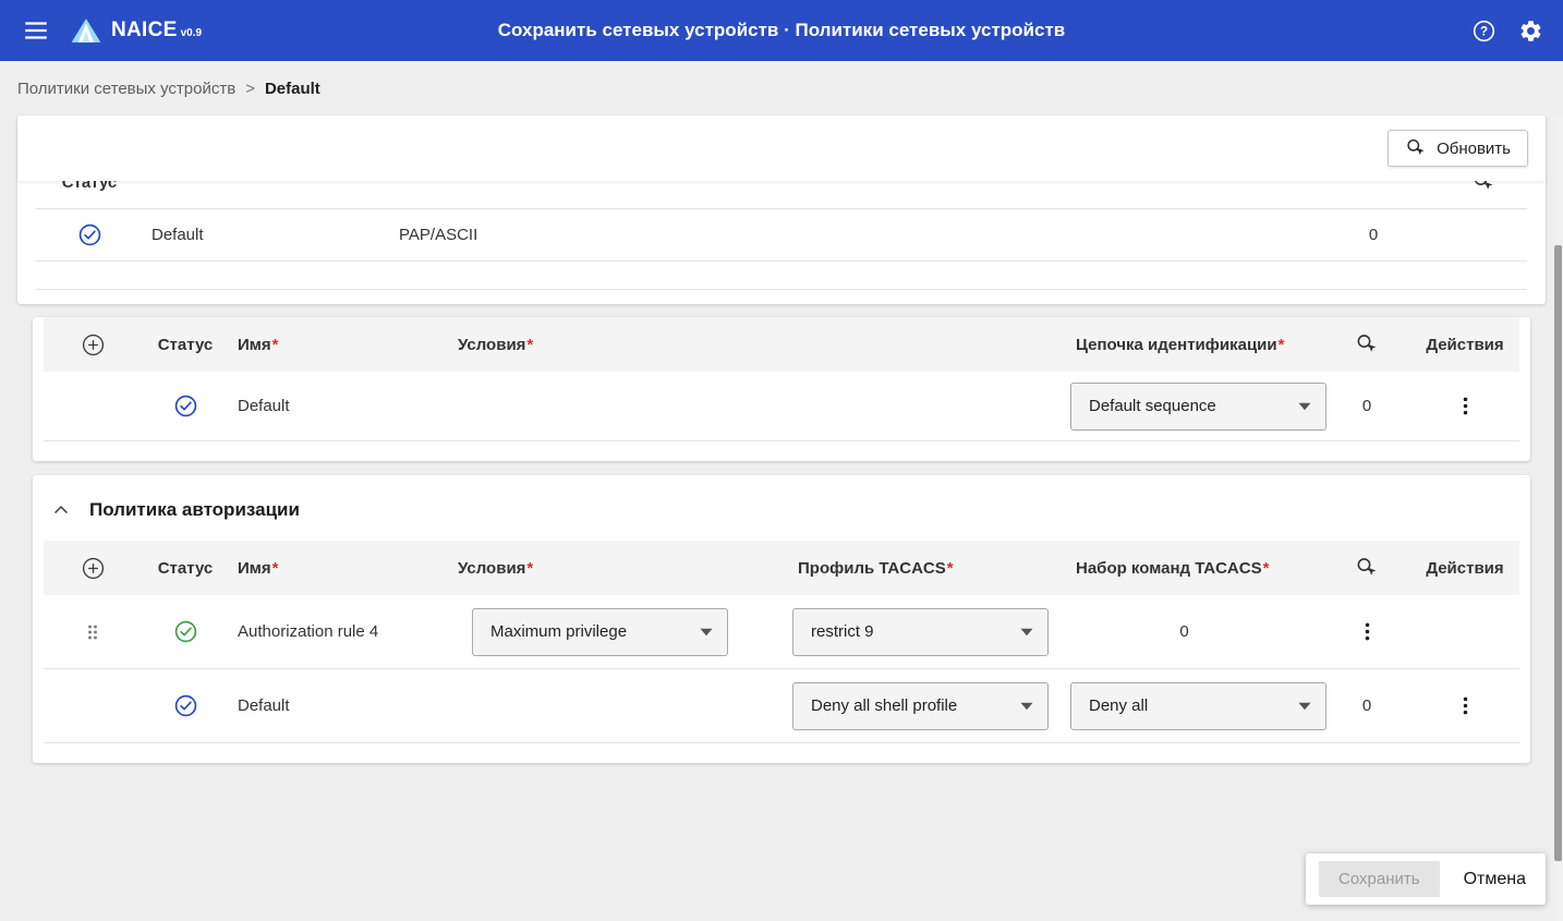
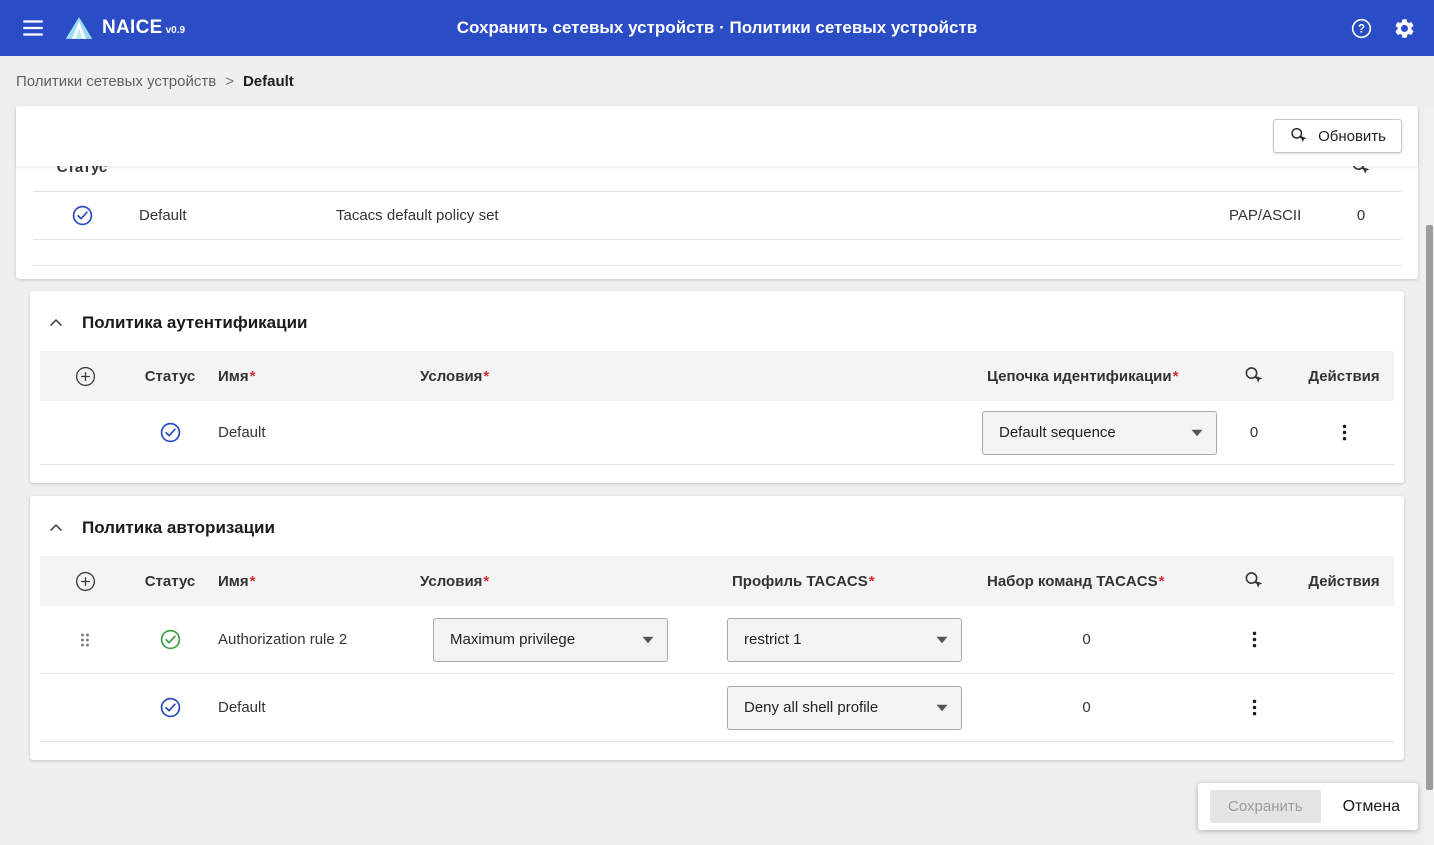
  NAICE
  v0.9
  Сохранить сетевых устройств · Политики сетевых устройств
  Политики сетевых устройств
  >
  Default
  Обновить
  Статус
  Default
+ Tacacs default policy set
  PAP/ASCII
  0
+ Политика аутентификации
  Статус
  Имя*
  Условия*
  Цепочка идентификации*
  Действия
  Default
  Default sequence
  0
  Политика авторизации
  Статус
  Имя*
  Условия*
  Профиль TACACS*
  Набор команд TACACS*
  Действия
- Authorization rule 4
+ Authorization rule 2
  Maximum privilege
- restrict 9
+ restrict 1
  0
  Default
  Deny all shell profile
- Deny all
  0
  Сохранить
  Отмена
